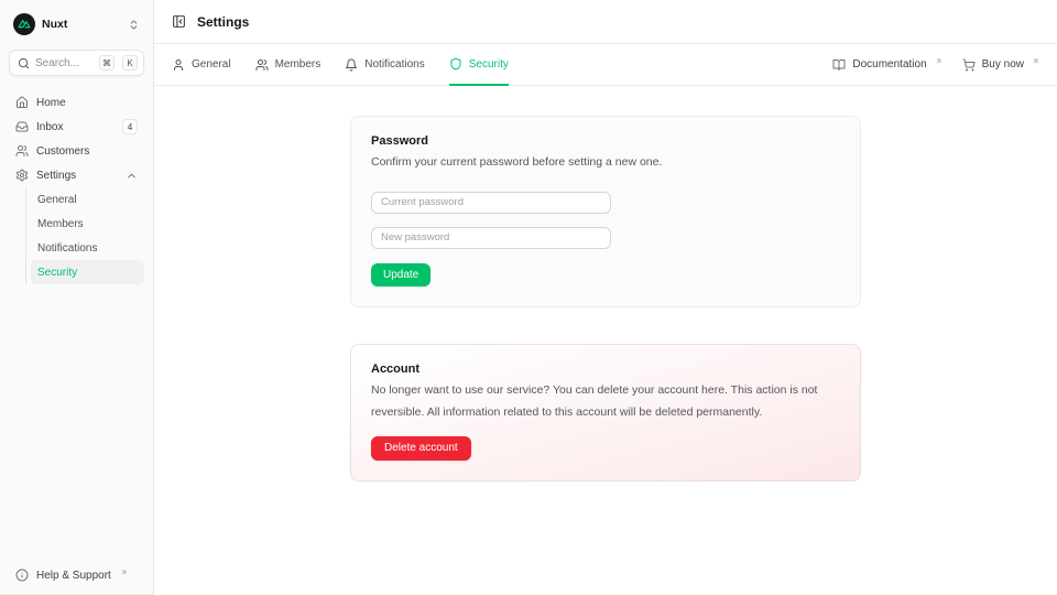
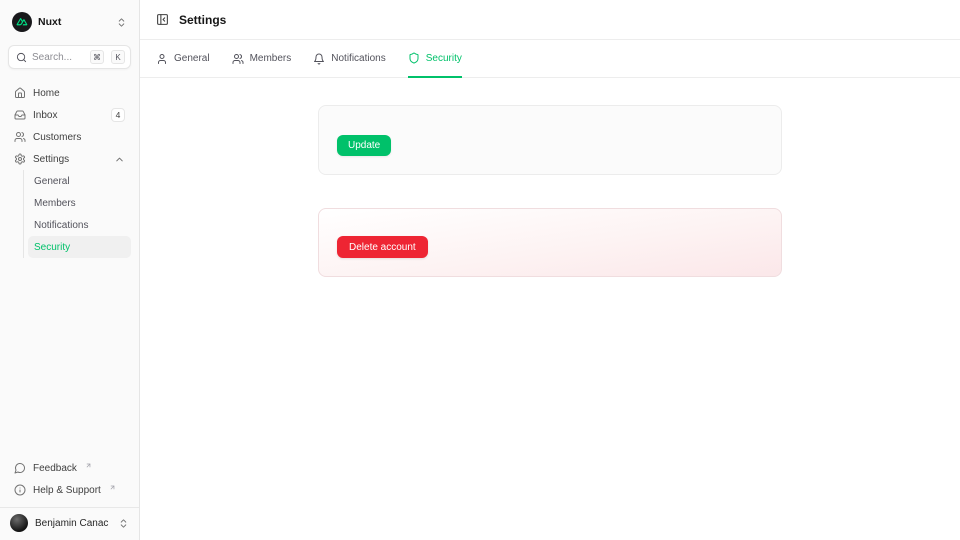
  Nuxt
  Search...
  ⌘
  K
  Home
  Inbox
  4
  Customers
  Settings
  General
  Members
  Notifications
  Security
+ Feedback
  Help & Support
+ Benjamin Canac
  Settings
  General
  Members
  Notifications
  Security
- Documentation
- Buy now
- Password
- Confirm your current password before setting a new one.
- Current password
- New password
  Update
- Account
- No longer want to use our service? You can delete your account here. This action is not reversible. All information related to this account will be deleted permanently.
  Delete account
